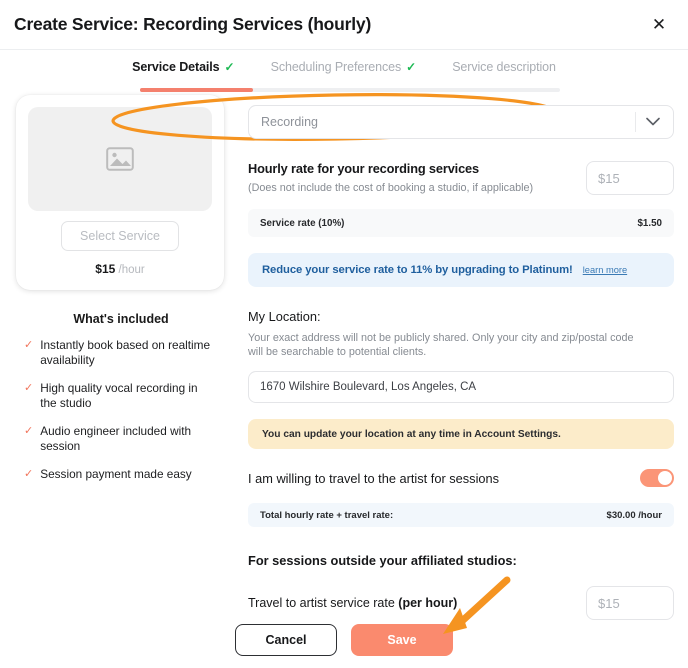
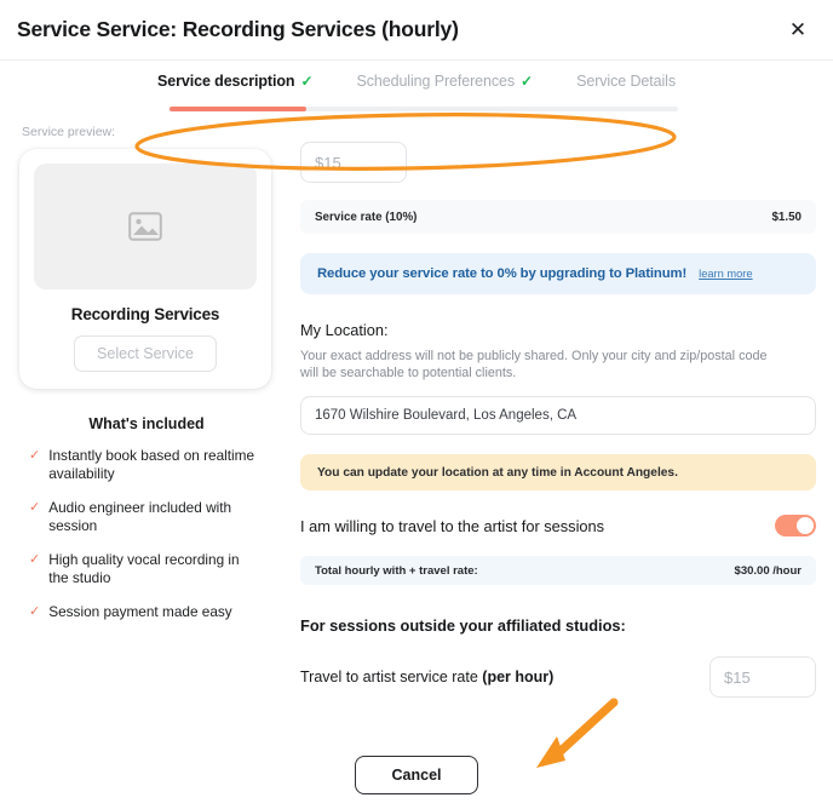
- Create Service: Recording Services (hourly)
+ Service Service: Recording Services (hourly)
  ✕
- Service Details
+ Service description
  ✓
  Scheduling Preferences
  ✓
- Service description
+ Service Details
+ Service preview:
+ Recording Services
  Select Service
- $15 /hour
  What's included
  ✓
  Instantly book based on realtime availability
  ✓
- High quality vocal recording in the studio
+ Audio engineer included with session
  ✓
- Audio engineer included with session
+ High quality vocal recording in the studio
  ✓
  Session payment made easy
- Recording
- Hourly rate for your recording services
- (Does not include the cost of booking a studio, if applicable)
  $15
  Service rate (10%)
  $1.50
- Reduce your service rate to 11% by upgrading to Platinum!
+ Reduce your service rate to 0% by upgrading to Platinum!
  learn more
  My Location:
  Your exact address will not be publicly shared. Only your city and zip/postal code will be searchable to potential clients.
  1670 Wilshire Boulevard, Los Angeles, CA
- You can update your location at any time in Account Settings.
+ You can update your location at any time in Account Angeles.
  I am willing to travel to the artist for sessions
- Total hourly rate + travel rate:
+ Total hourly with + travel rate:
  $30.00 /hour
  For sessions outside your affiliated studios:
  Travel to artist service rate (per hour)
  $15
  Cancel
- Save
